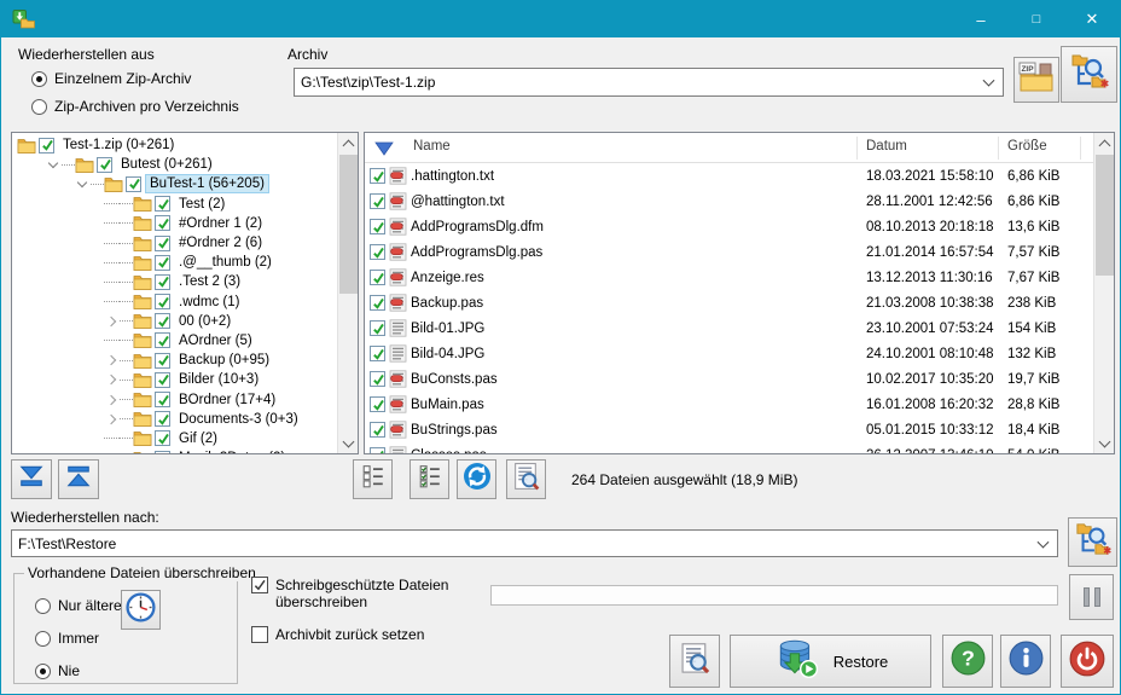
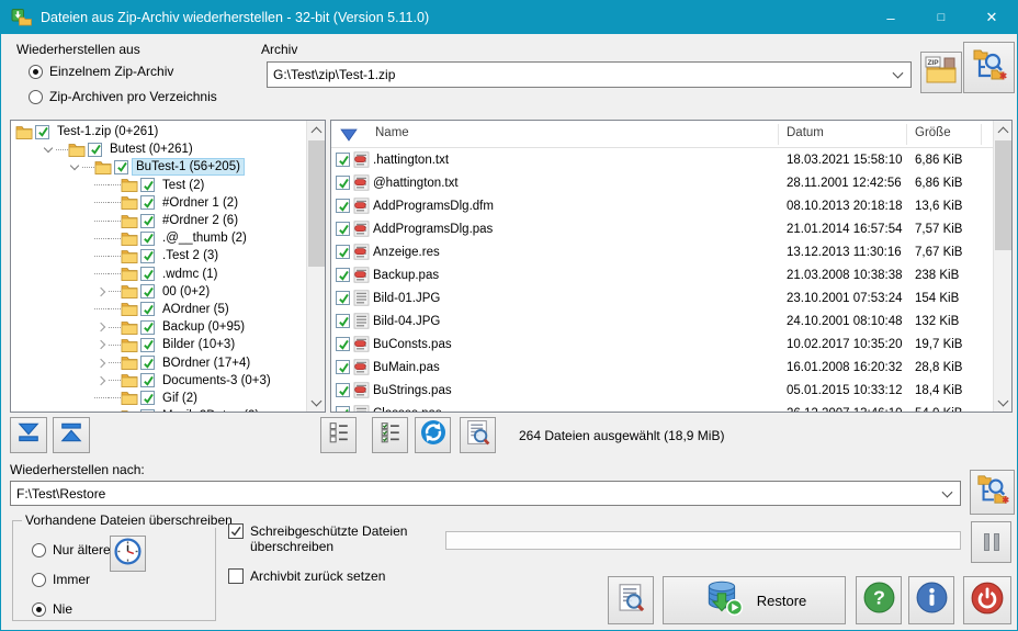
+ Dateien aus Zip-Archiv wiederherstellen - 32-bit (Version 5.11.0)
  –
  □
  ✕
  Wiederherstellen aus
  Einzelnem Zip-Archiv
  Zip-Archiven pro Verzeichnis
  Archiv
  G:\Test\zip\Test-1.zip
  Test-1.zip (0+261)
  Butest (0+261)
  BuTest-1 (56+205)
  Test (2)
  #Ordner 1 (2)
  #Ordner 2 (6)
  .@__thumb (2)
  .Test 2 (3)
  .wdmc (1)
  00 (0+2)
  AOrdner (5)
  Backup (0+95)
  Bilder (10+3)
  BOrdner (17+4)
  Documents-3 (0+3)
  Gif (2)
  Name
  Datum
  Größe
  .hattington.txt
  18.03.2021 15:58:10
  6,86 KiB
  @hattington.txt
  28.11.2001 12:42:56
  6,86 KiB
  AddProgramsDlg.dfm
  08.10.2013 20:18:18
  13,6 KiB
  AddProgramsDlg.pas
  21.01.2014 16:57:54
  7,57 KiB
  Anzeige.res
  13.12.2013 11:30:16
  7,67 KiB
  Backup.pas
  21.03.2008 10:38:38
  238 KiB
  Bild-01.JPG
  23.10.2001 07:53:24
  154 KiB
  Bild-04.JPG
  24.10.2001 08:10:48
  132 KiB
  BuConsts.pas
  10.02.2017 10:35:20
  19,7 KiB
  BuMain.pas
  16.01.2008 16:20:32
  28,8 KiB
  BuStrings.pas
  05.01.2015 10:33:12
  18,4 KiB
  264 Dateien ausgewählt (18,9 MiB)
  Wiederherstellen nach:
  F:\Test\Restore
  Vorhandene Dateien überschreiben
  Nur ältere
  Immer
  Nie
  Schreibgeschützte Dateien überschreiben
  Archivbit zurück setzen
  Restore
  ?
